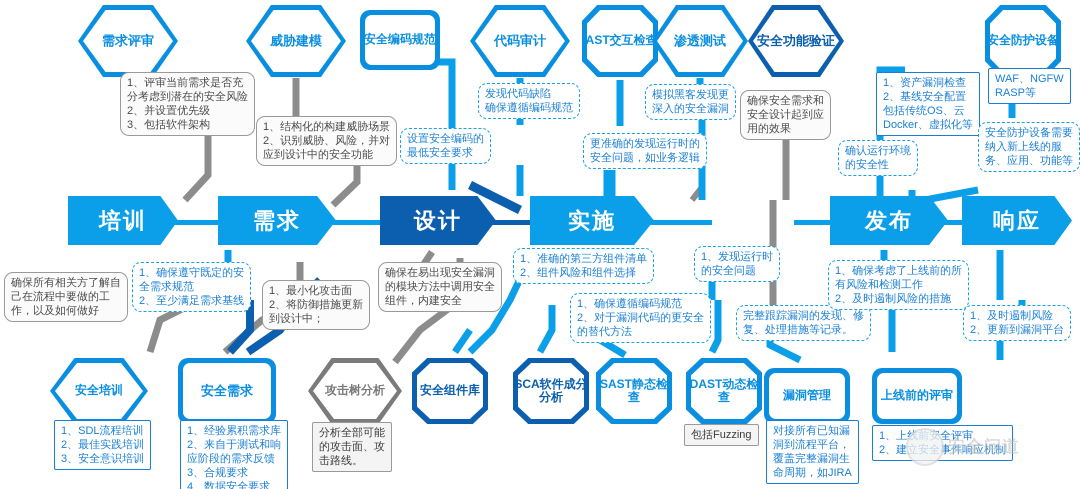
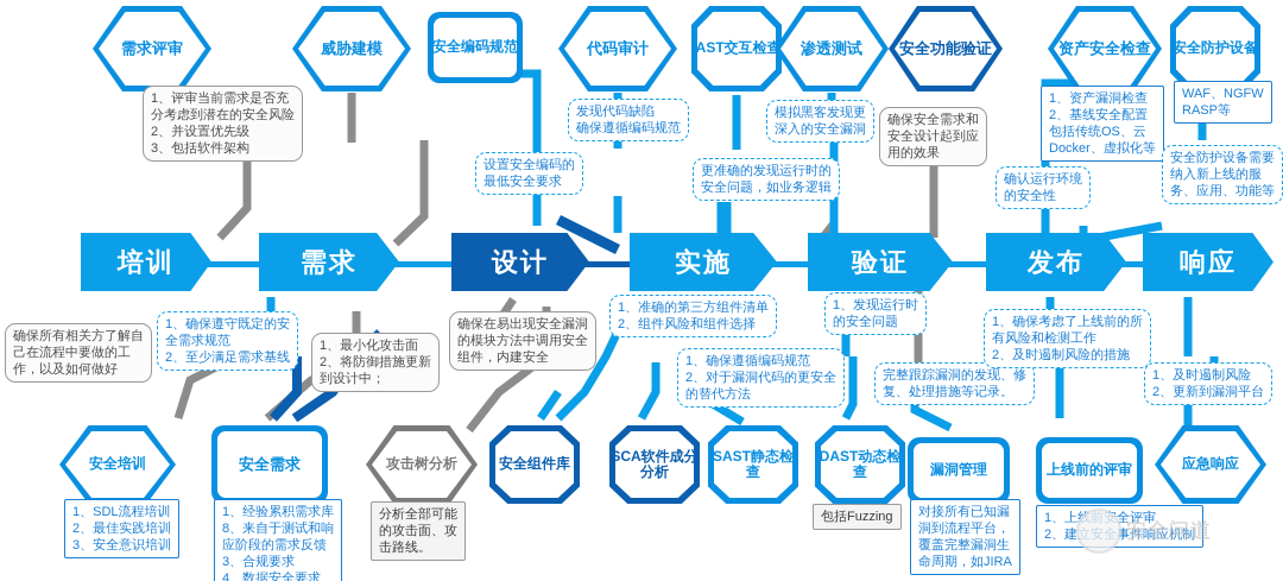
  需求评审
  威胁建模
  安全编码规范
  代码审计
  IAST交互检查
  渗透测试
  安全功能验证
+ 资产安全检查
  安全防护设备
  1、评审当前需求是否充
  分考虑到潜在的安全风险
  2、并设置优先级
  3、包括软件架构
- 1、结构化的构建威胁场景
- 2、识别威胁、风险，并对
- 应到设计中的安全功能
  设置安全编码的
  最低安全要求
  发现代码缺陷
  确保遵循编码规范
  更准确的发现运行时的
  安全问题，如业务逻辑
  模拟黑客发现更
  深入的安全漏洞
  确保安全需求和
  安全设计起到应
  用的效果
  1、资产漏洞检查
  2、基线安全配置
  包括传统OS、云
  Docker、虚拟化等
  确认运行环境
  的安全性
  WAF、NGFW
  RASP等
  安全防护设备需要
  纳入新上线的服
  务、应用、功能等
  培训
  需求
  设计
  实施
+ 验证
  发布
  响应
  确保所有相关方了解自
  己在流程中要做的工
  作，以及如何做好
  1、确保遵守既定的安
  全需求规范
  2、至少满足需求基线
  1、最小化攻击面
  2、将防御措施更新
  到设计中；
  确保在易出现安全漏洞
  的模块方法中调用安全
  组件，内建安全
  1、准确的第三方组件清单
  2、组件风险和组件选择
  1、确保遵循编码规范
  2、对于漏洞代码的更安全
  的替代方法
  1、发现运行时
  的安全问题
  完整跟踪漏洞的发现、修
  复、处理措施等记录。
  1、确保考虑了上线前的所
  有风险和检测工作
  2、及时遏制风险的措施
  1、及时遏制风险
  2、更新到漏洞平台
  安全培训
  安全需求
  攻击树分析
  安全组件库
  SCA软件成分分析
  SAST静态检查
  DAST动态检查
  漏洞管理
  上线前的评审
+ 应急响应
  1、SDL流程培训
  2、最佳实践培训
  3、安全意识培训
  1、经验累积需求库
- 2、来自于测试和响
+ 8、来自于测试和响
  应阶段的需求反馈
  3、合规要求
  4、数据安全要求
  分析全部可能
  的攻击面、攻
  击路线。
  包括Fuzzing
  对接所有已知漏
  洞到流程平台，
  覆盖完整漏洞生
  命周期，如JIRA
  1、上线前安全评审
  2、建立安全事件响应机制
  安全问道
